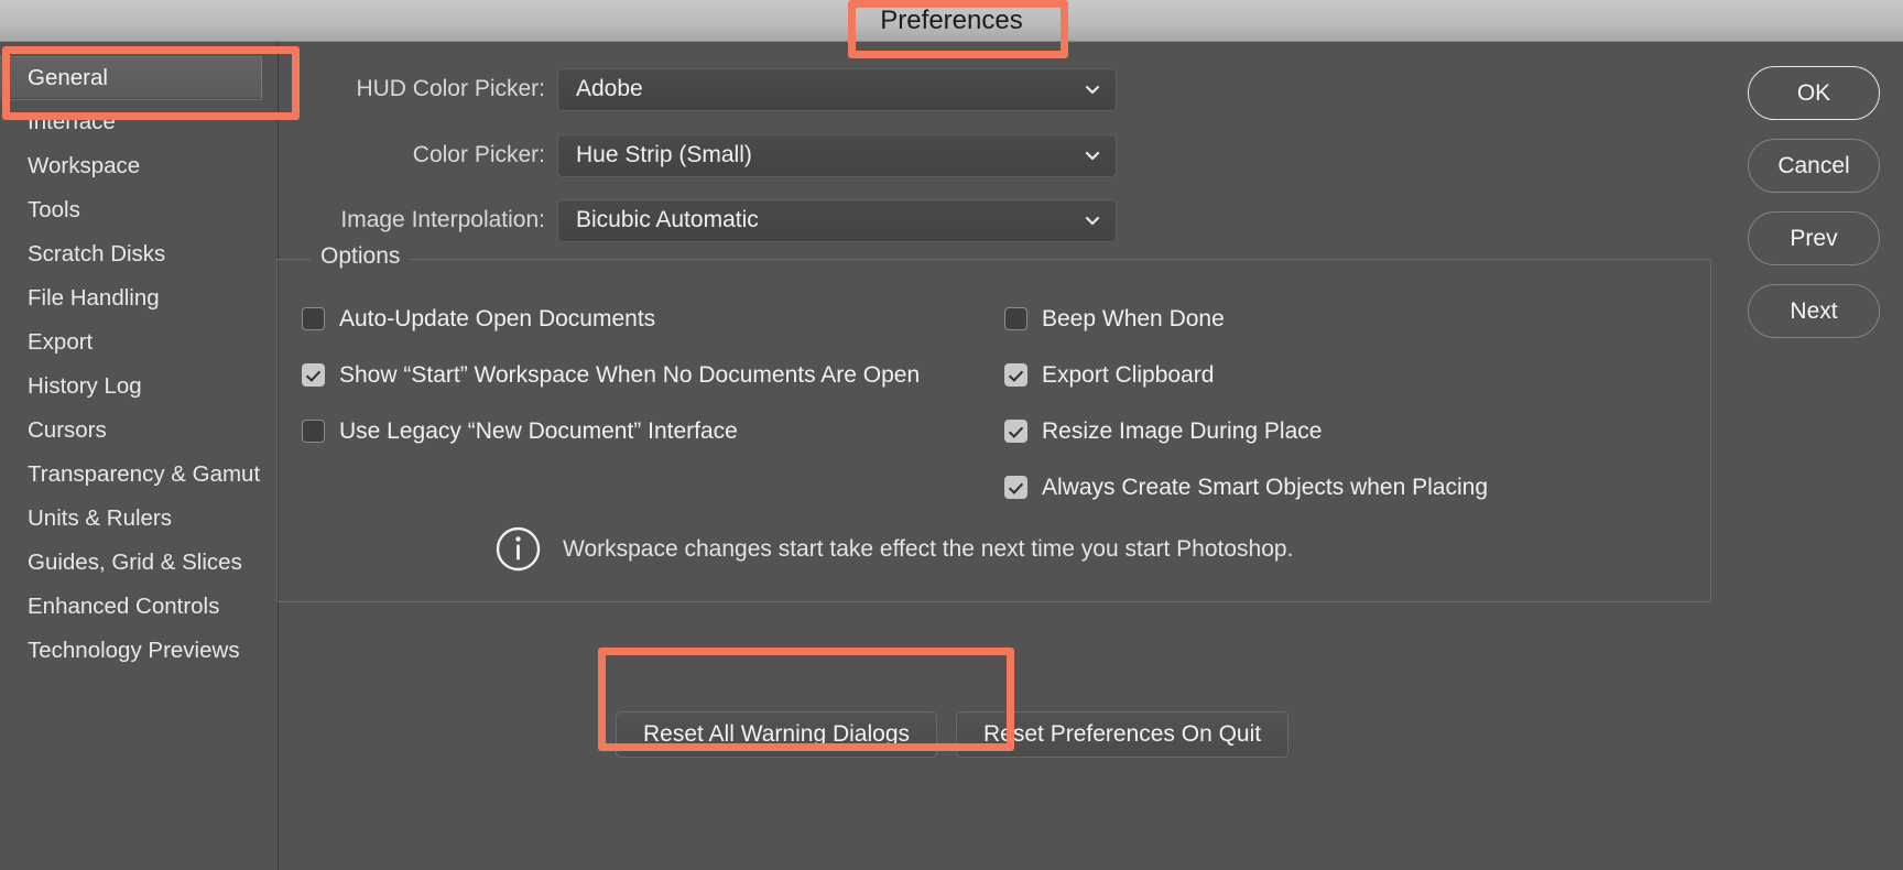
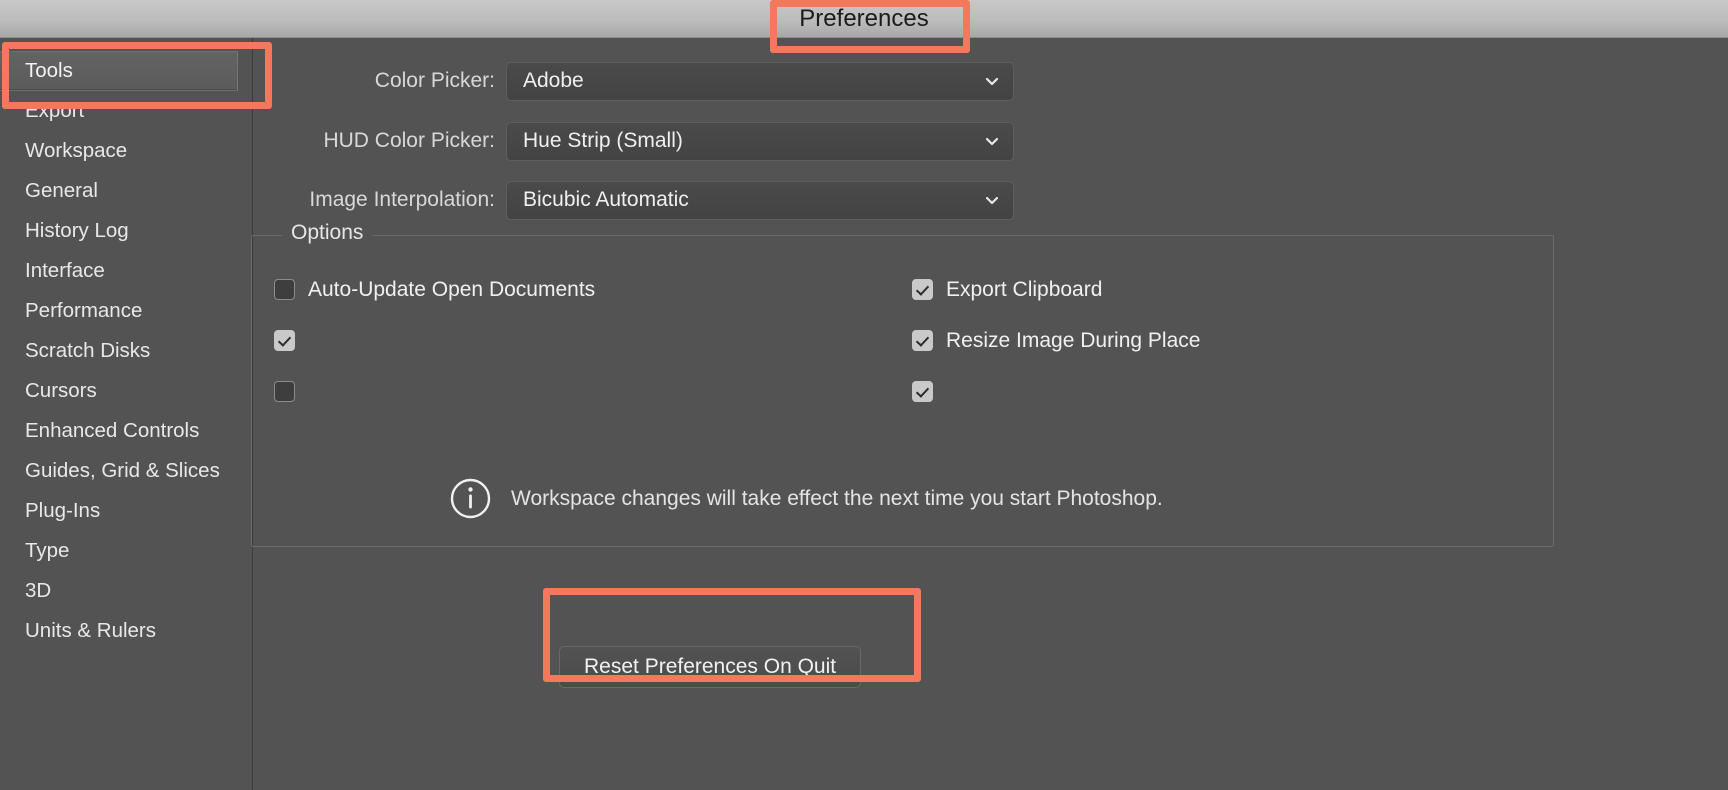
  Preferences
- General
+ Tools
- Interface
+ Export
  Workspace
- Tools
+ General
- Scratch Disks
+ History Log
- File Handling
- Export
+ Interface
+ Performance
- History Log
+ Scratch Disks
  Cursors
- Transparency & Gamut
- Units & Rulers
+ Enhanced Controls
  Guides, Grid & Slices
+ Plug-Ins
+ Type
+ 3D
- Enhanced Controls
+ Units & Rulers
- Technology Previews
- HUD Color Picker:
+ Color Picker:
  Adobe
- Color Picker:
+ HUD Color Picker:
  Hue Strip (Small)
  Image Interpolation:
  Bicubic Automatic
  Options
  Auto-Update Open Documents
- Show “Start” Workspace When No Documents Are Open
- Use Legacy “New Document” Interface
- Beep When Done
  Export Clipboard
  Resize Image During Place
- Always Create Smart Objects when Placing
- Workspace changes start take effect the next time you start Photoshop.
+ Workspace changes will take effect the next time you start Photoshop.
- Reset All Warning Dialogs
  Reset Preferences On Quit
- OK
- Cancel
- Prev
- Next
